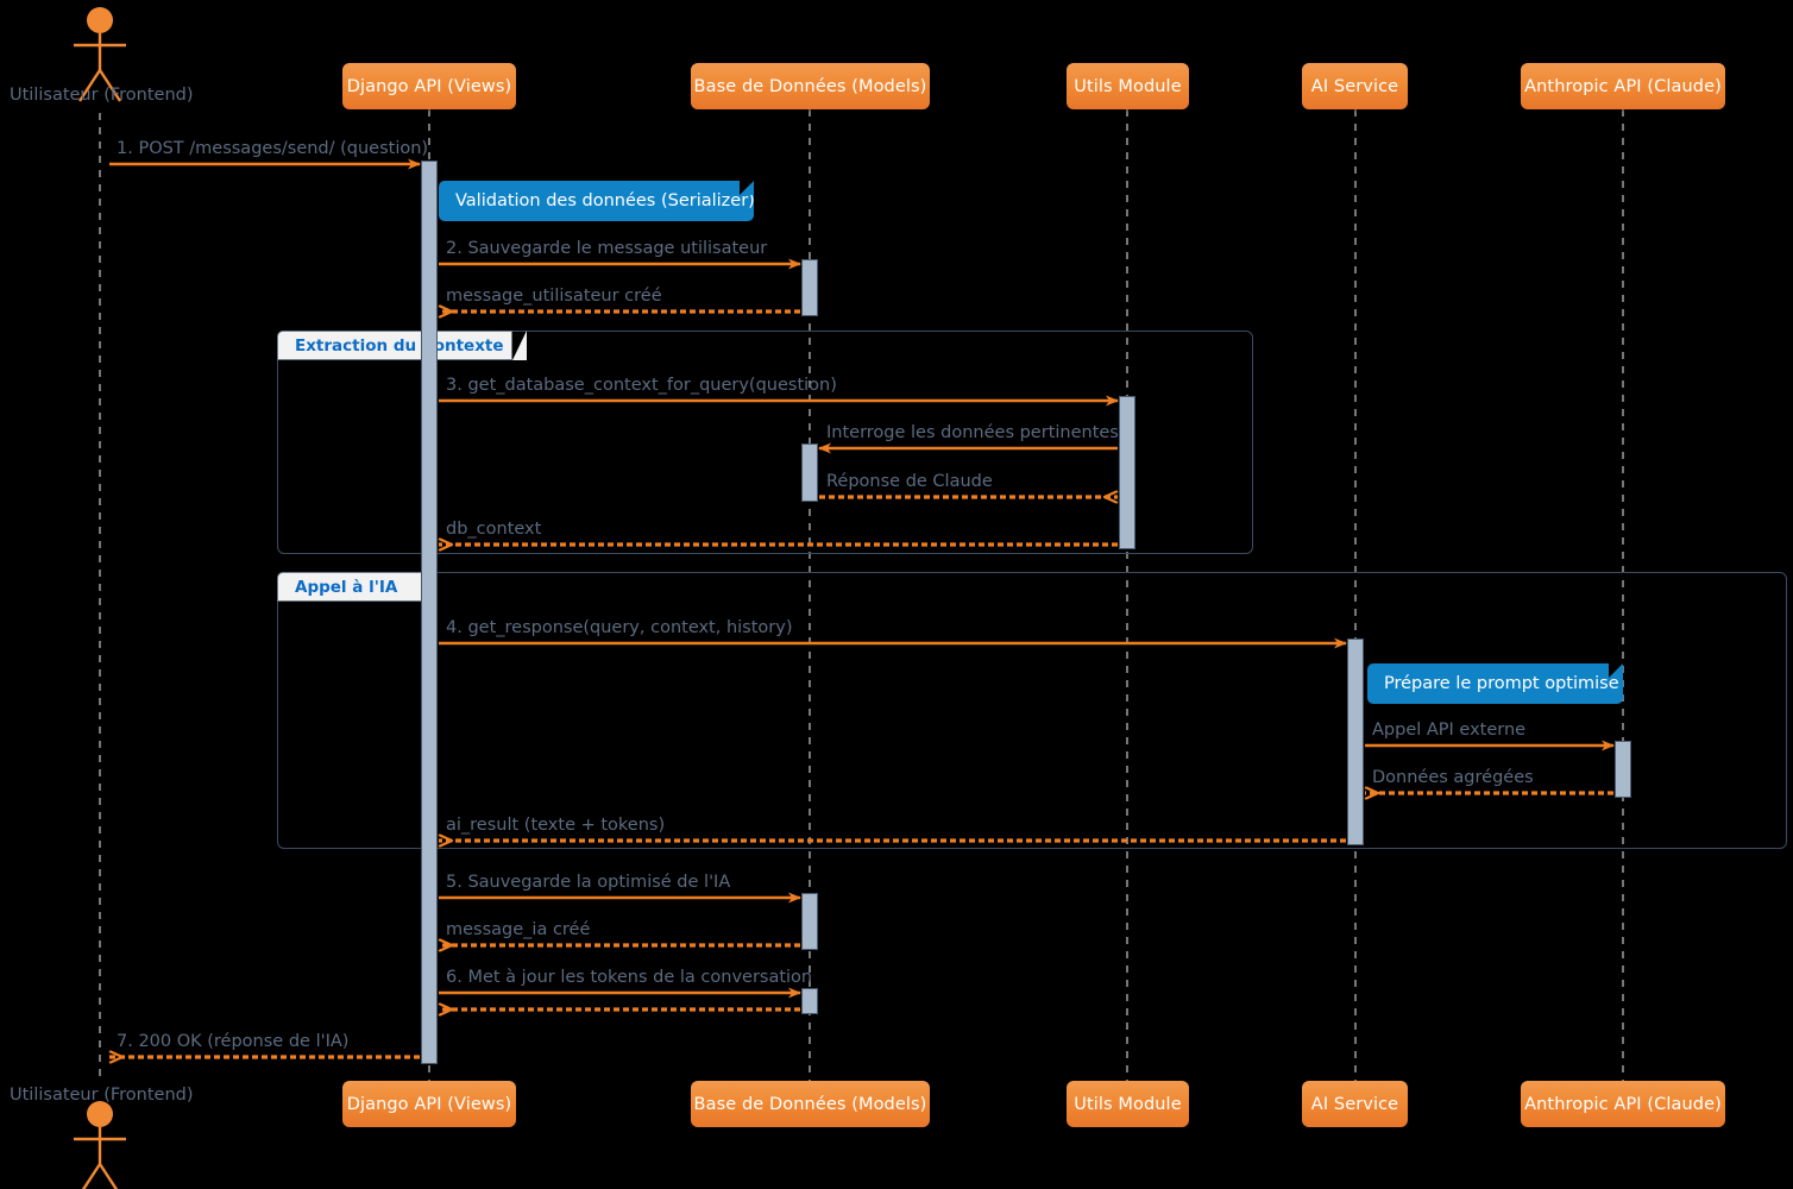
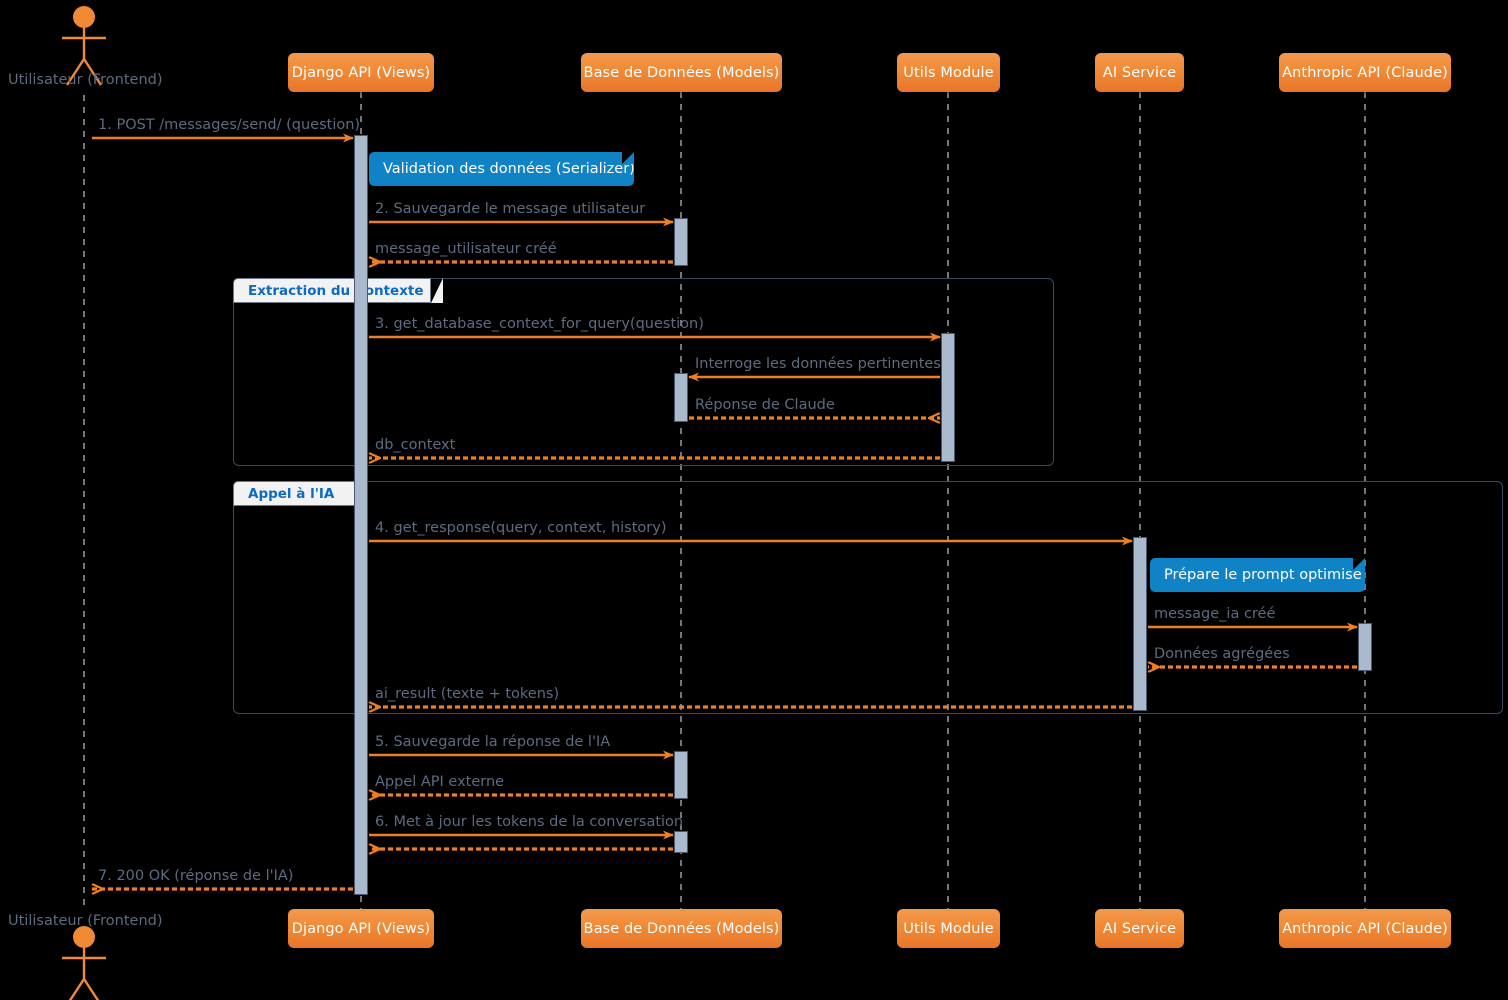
  Extraction duontexte
  Appel à l'IA
  Django API (Views)
  Base de Données (Models)
  Utils Module
  AI Service
  Anthropic API (Claude)
  Django API (Views)
  Base de Données (Models)
  Utils Module
  AI Service
  Anthropic API (Claude)
  Utilisateur (Frontend)
  Utilisateur (Frontend)
  1. POST /messages/send/ (question)
  2. Sauvegarde le message utilisateur
  message_utilisateur créé
  3. get_database_context_for_query(question)
  Interroge les données pertinentes
  Réponse de Claude
  db_context
  4. get_response(query, context, history)
- Appel API externe
+ message_ia créé
  Données agrégées
  ai_result (texte + tokens)
- 5. Sauvegarde la optimisé de l'IA
+ 5. Sauvegarde la réponse de l'IA
- message_ia créé
+ Appel API externe
  6. Met à jour les tokens de la conversation
  7. 200 OK (réponse de l'IA)
  Validation des données (Serializer)
  Prépare le prompt optimisé
